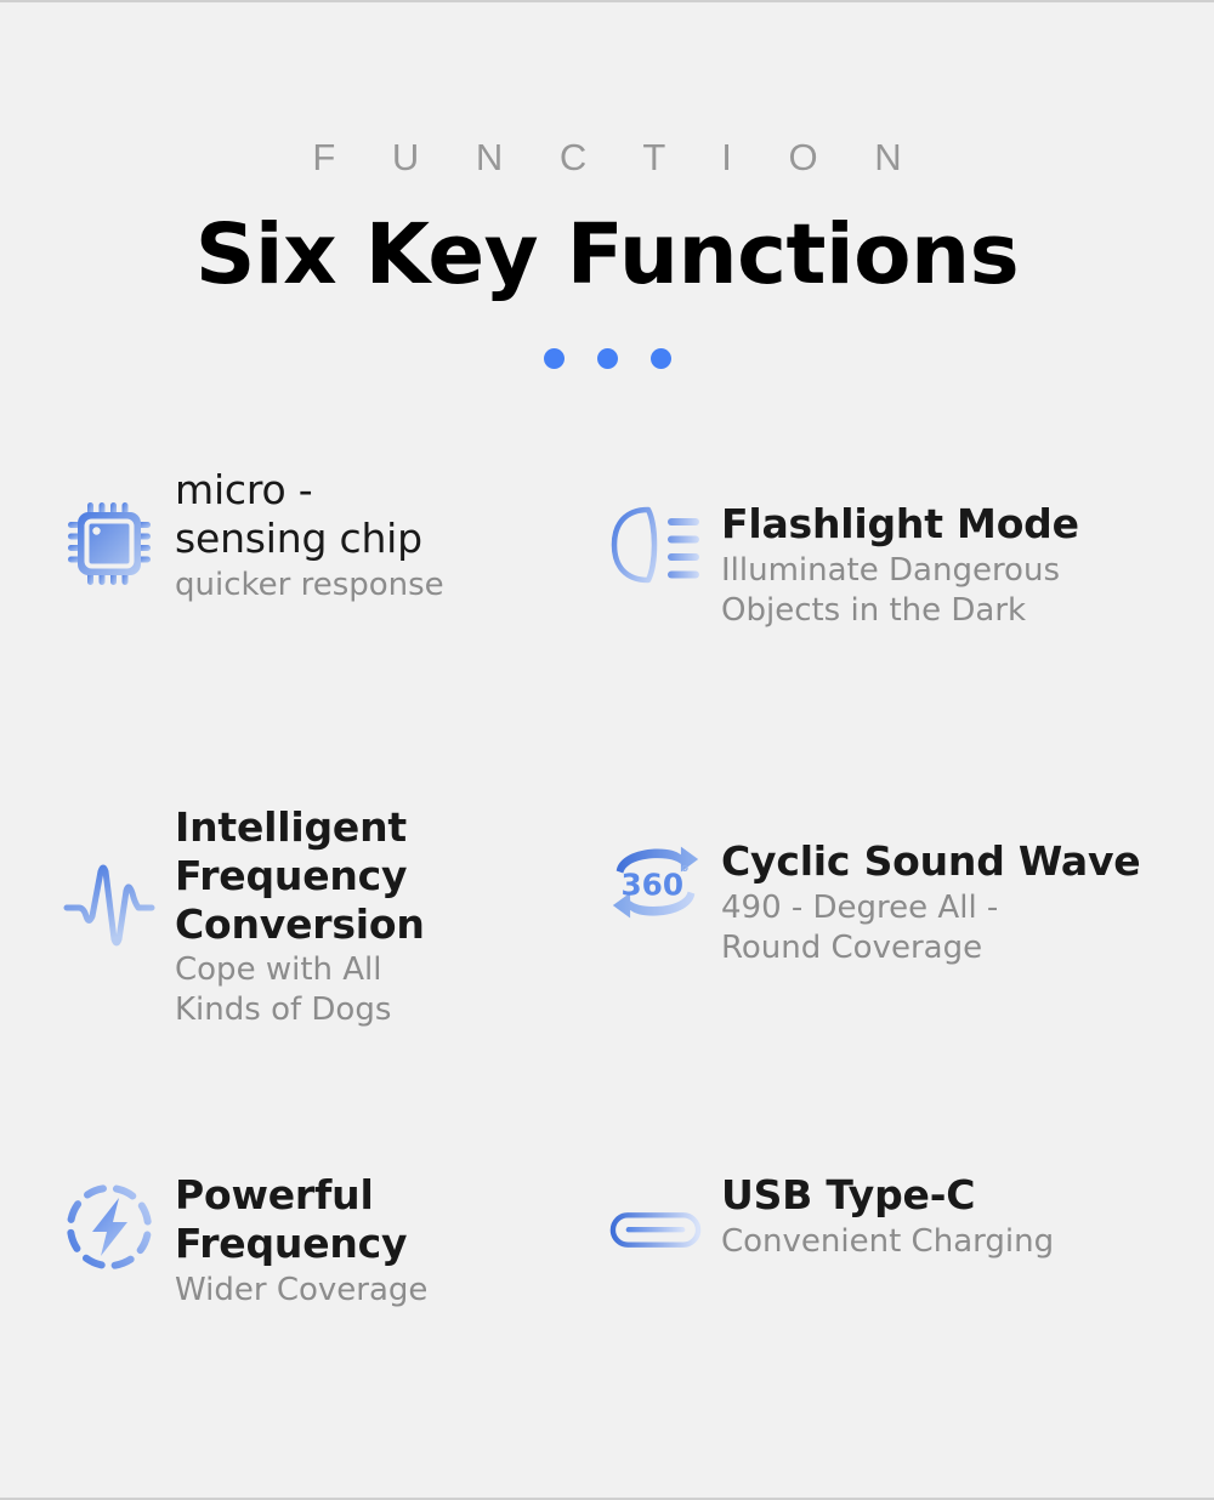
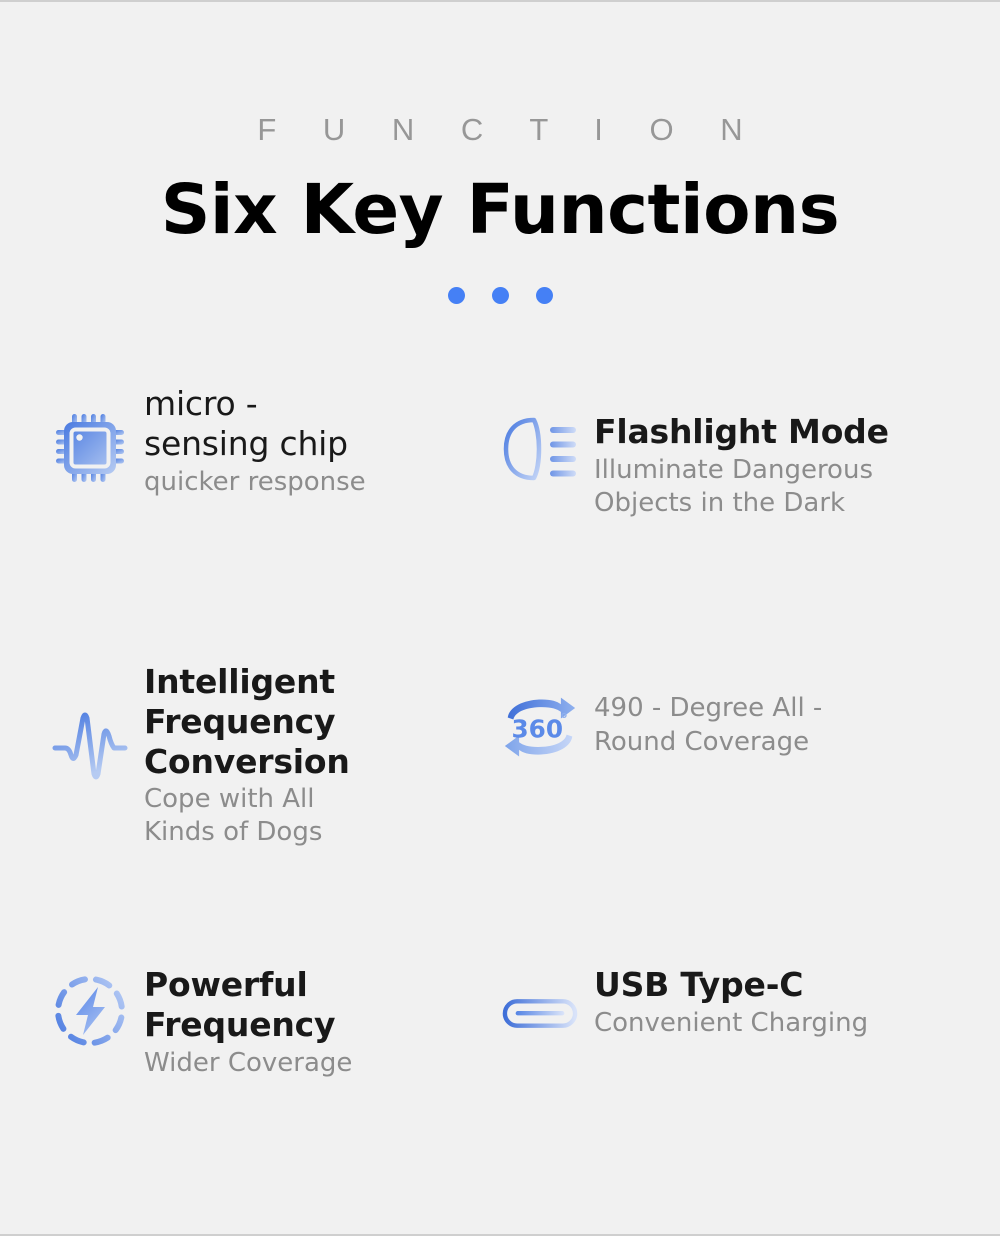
  F U N C T I O N
  Six Key Functions
  micro -
  sensing chip
  quicker response
  Flashlight Mode
  Illuminate Dangerous
  Objects in the Dark
  Intelligent
  Frequency
  Conversion
  Cope with All
  Kinds of Dogs
  360
  °
- Cyclic Sound Wave
  490 - Degree All -
  Round Coverage
  Powerful
  Frequency
  Wider Coverage
  USB Type-C
  Convenient Charging
